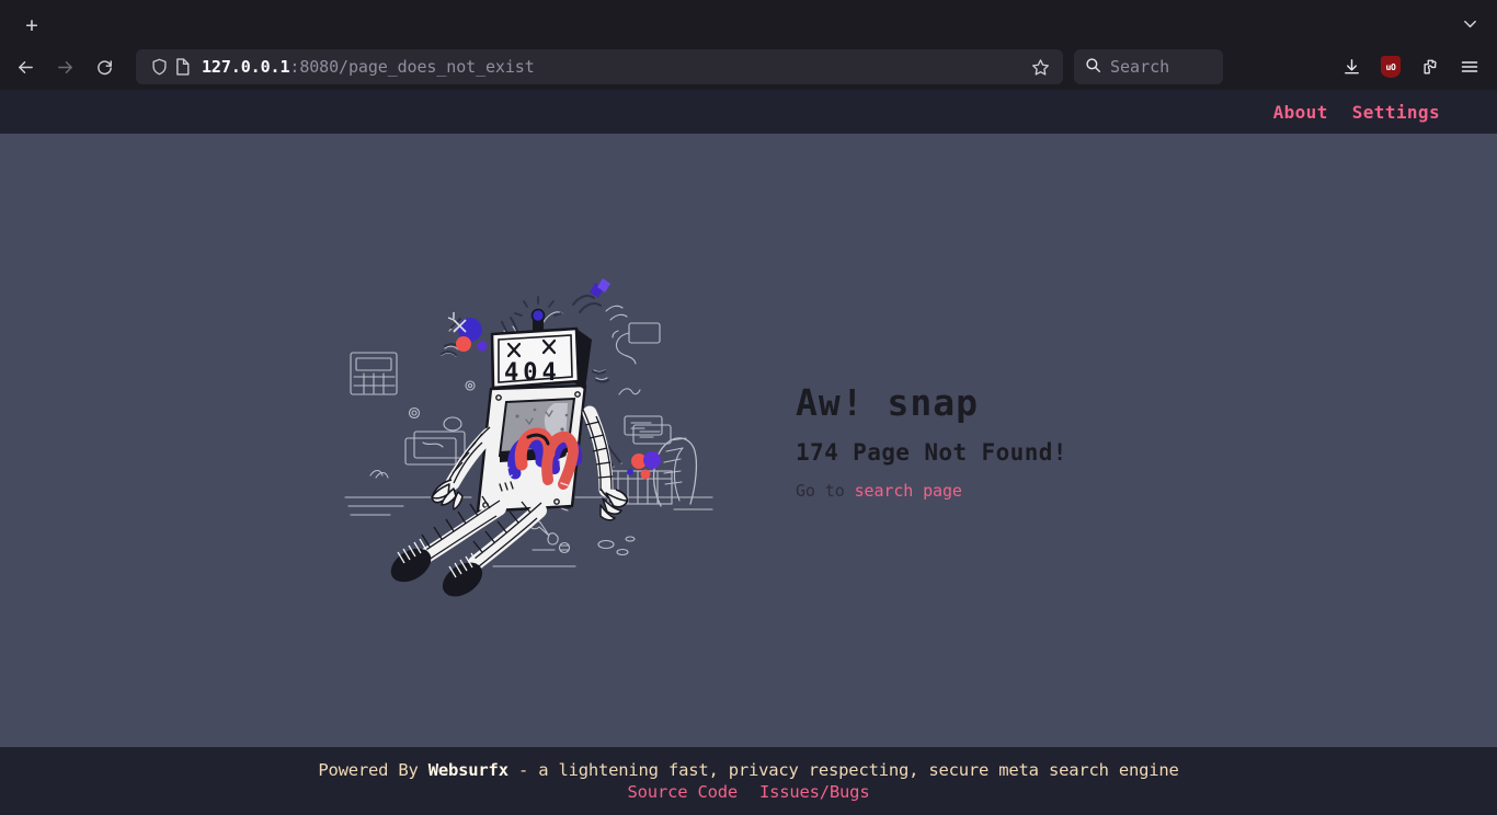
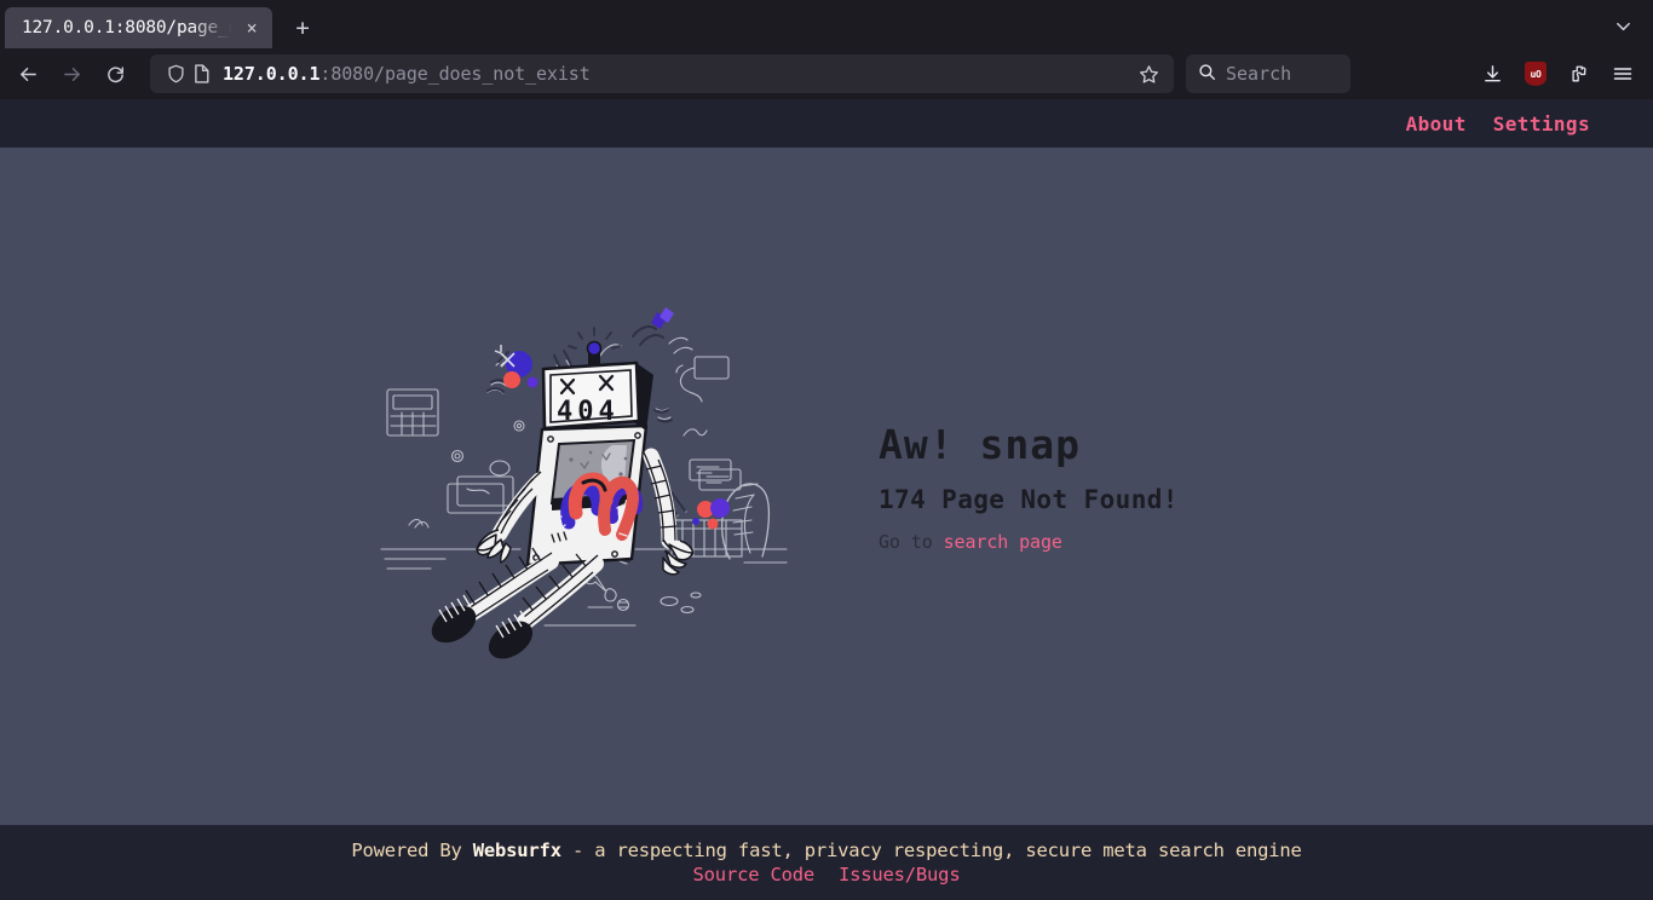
+ 127.0.0.1:8080/page_d
+ ×
  +
  127.0.0.1:8080/page_does_not_exist
  Search
  uO
  About
  Settings
  404
  Aw! snap
  174 Page Not Found!
  Go to search page
- Powered By Websurfx - a lightening fast, privacy respecting, secure meta search engine
+ Powered By Websurfx - a respecting fast, privacy respecting, secure meta search engine
  Source Code
  Issues/Bugs
